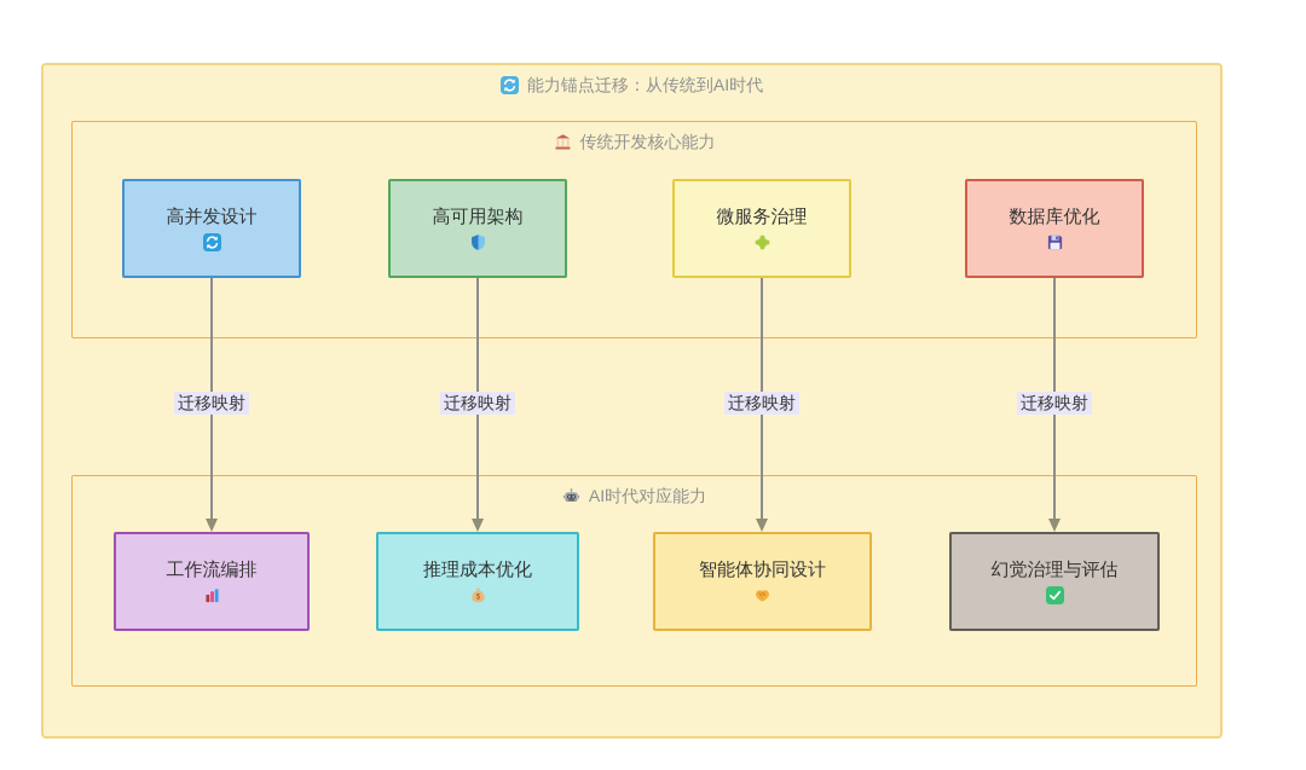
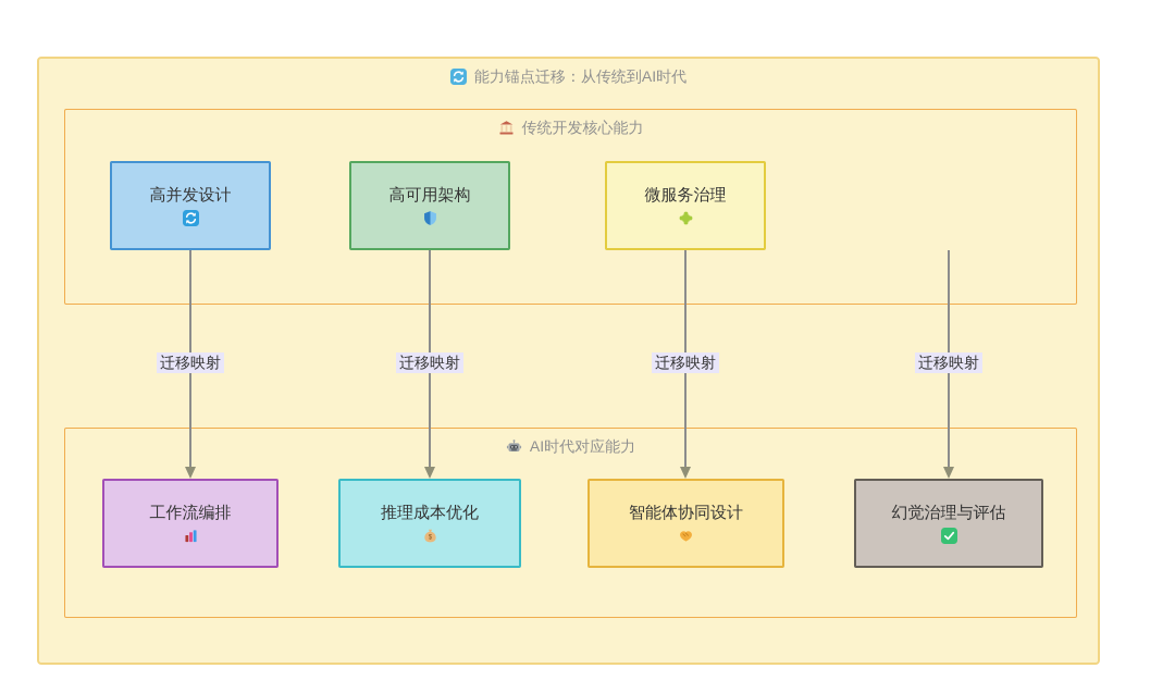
  能力锚点迁移：从传统到AI时代
  传统开发核心能力
  AI时代对应能力
  迁移映射
  迁移映射
  迁移映射
  迁移映射
  高并发设计
  高可用架构
  微服务治理
- 数据库优化
  工作流编排
  推理成本优化
  智能体协同设计
  幻觉治理与评估
